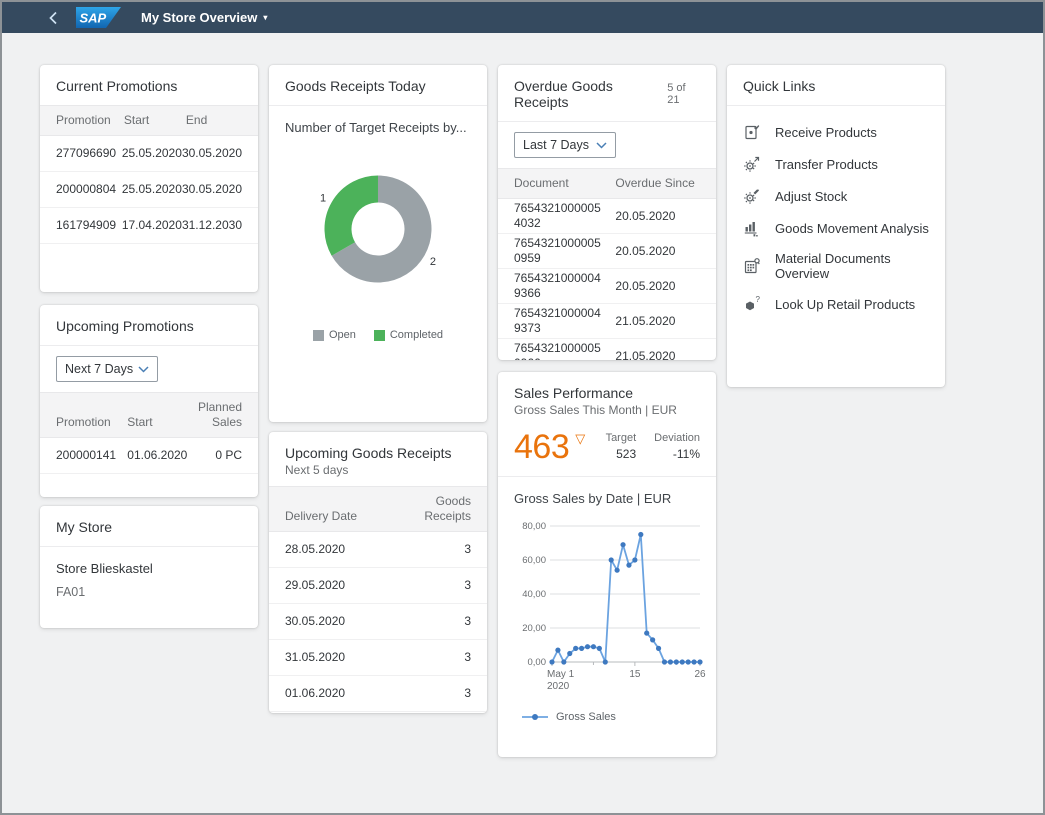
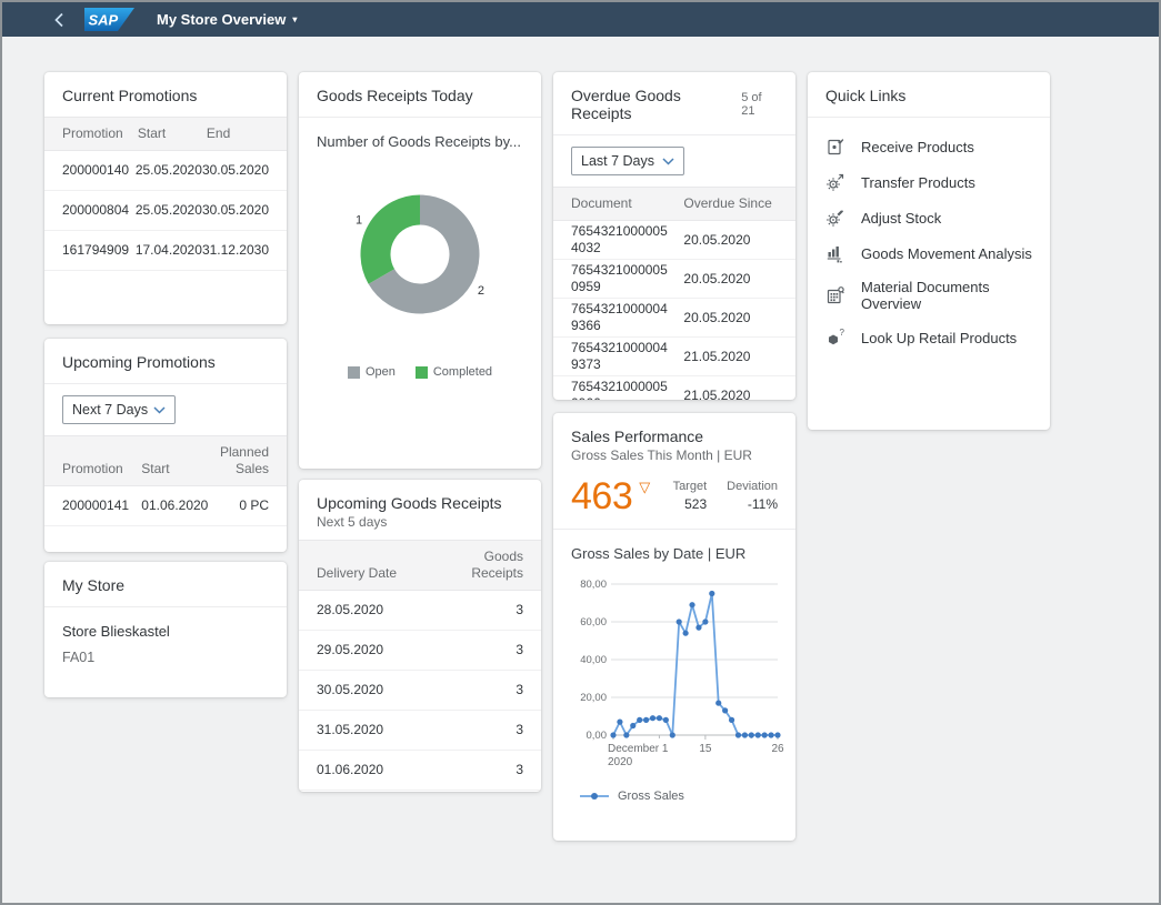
  SAP
  My Store Overview
  ▾
  Current Promotions
  Promotion
  Start
  End
- 277096690
+ 200000140
  25.05.2020
  30.05.2020
  200000804
  25.05.2020
  30.05.2020
  161794909
  17.04.2020
  31.12.2030
  Upcoming Promotions
  Next 7 Days
  Promotion
  Start
  Planned Sales
  200000141
  01.06.2020
  0 PC
  My Store
  Store Blieskastel
  FA01
  Goods Receipts Today
- Number of Target Receipts by...
+ Number of Goods Receipts by...
  2
  1
  Open
  Completed
  Upcoming Goods Receipts
  Next 5 days
  Delivery Date
  Goods Receipts
  28.05.2020
  3
  29.05.2020
  3
  30.05.2020
  3
  31.05.2020
  3
  01.06.2020
  3
  Overdue Goods Receipts
  5 of 21
  Last 7 Days
  Document
  Overdue Since
  76543210000054032
  20.05.2020
  76543210000050959
  20.05.2020
  76543210000049366
  20.05.2020
  76543210000049373
  21.05.2020
  7654321000005
  21.05.2020
  Sales Performance
  Gross Sales This Month | EUR
  463
  ▽
  Target
  523
  Deviation
  -11%
  Gross Sales by Date | EUR
  0,00
  20,00
  40,00
  60,00
  80,00
- May 1
+ December 1
  2020
  15
  26
  Gross Sales
  Quick Links
  Receive Products
  Transfer Products
  Adjust Stock
  Goods Movement Analysis
  Material Documents Overview
  ?
  Look Up Retail Products
